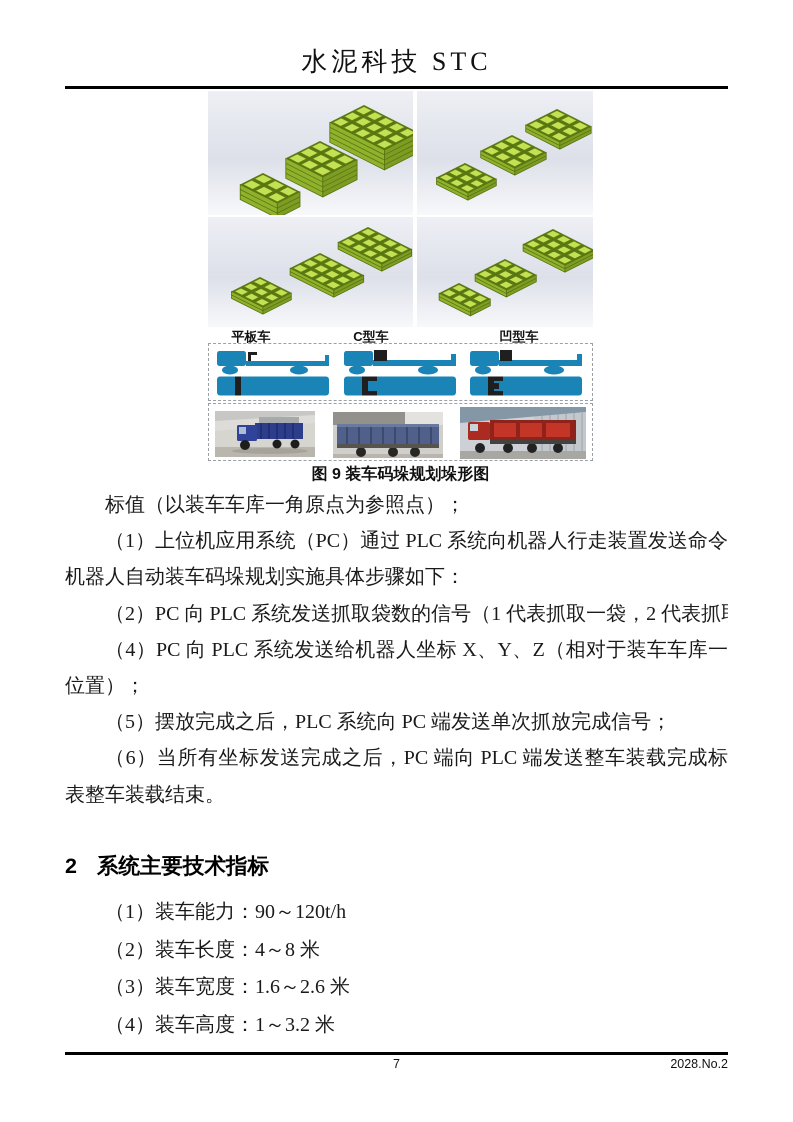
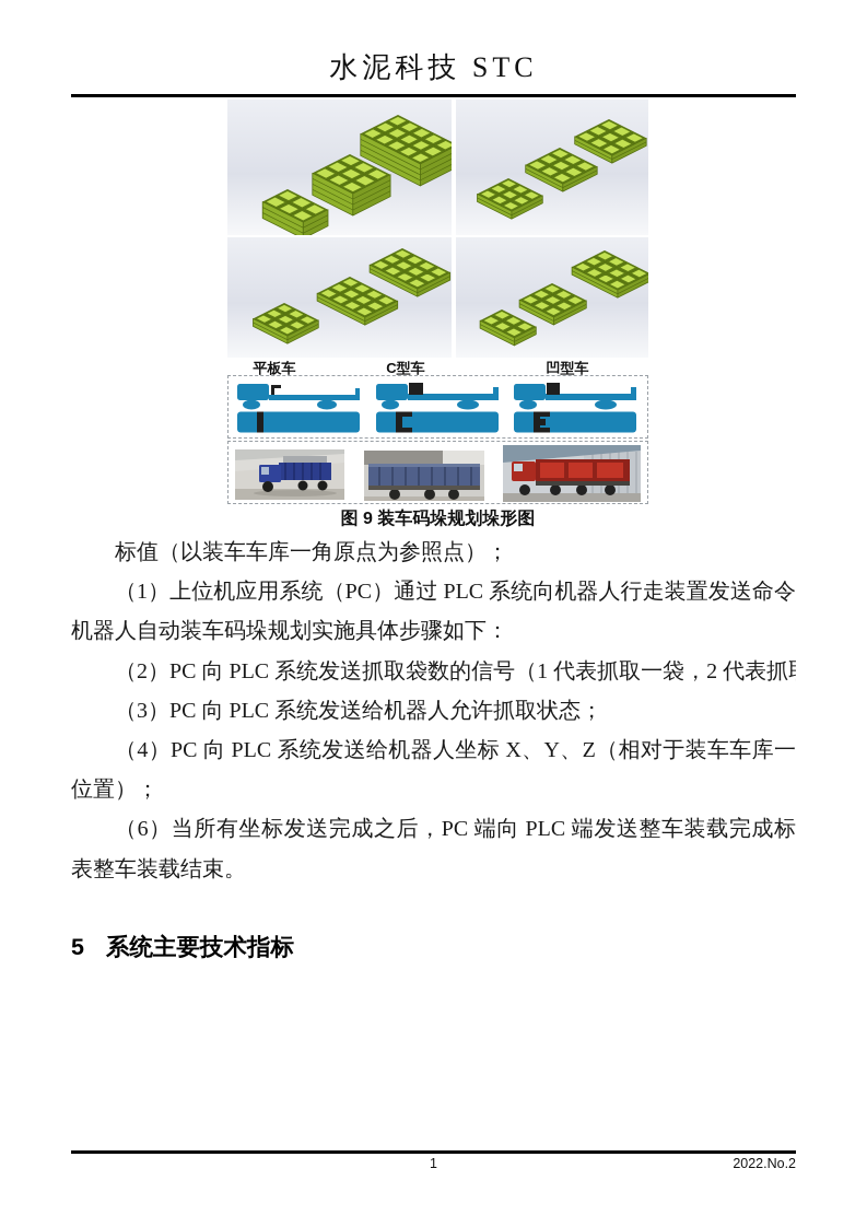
  水泥科技 STC
  平板车
  C型车
  凹型车
  图 9 装车码垛规划垛形图
  标值（以装车车库一角原点为参照点）；
  （1）上位机应用系统（PC）通过 PLC 系统向机器人行走装置发送命令
  机器人自动装车码垛规划实施具体步骤如下：
  （2）PC 向 PLC 系统发送抓取袋数的信号（1 代表抓取一袋，2 代表抓
+ （3）PC 向 PLC 系统发送给机器人允许抓取状态；
  （4）PC 向 PLC 系统发送给机器人坐标 X、Y、Z（相对于装车车库一
  位置）；
- （5）摆放完成之后，PLC 系统向 PC 端发送单次抓放完成信号；
  （6）当所有坐标发送完成之后，PC 端向 PLC 端发送整车装载完成标
  表整车装载结束。
- 2 系统主要技术指标
+ 5 系统主要技术指标
- （1）装车能力：90～120t/h
- （2）装车长度：4～8 米
- （3）装车宽度：1.6～2.6 米
- （4）装车高度：1～3.2 米
- 7
+ 1
- 2028.No.2
+ 2022.No.2
